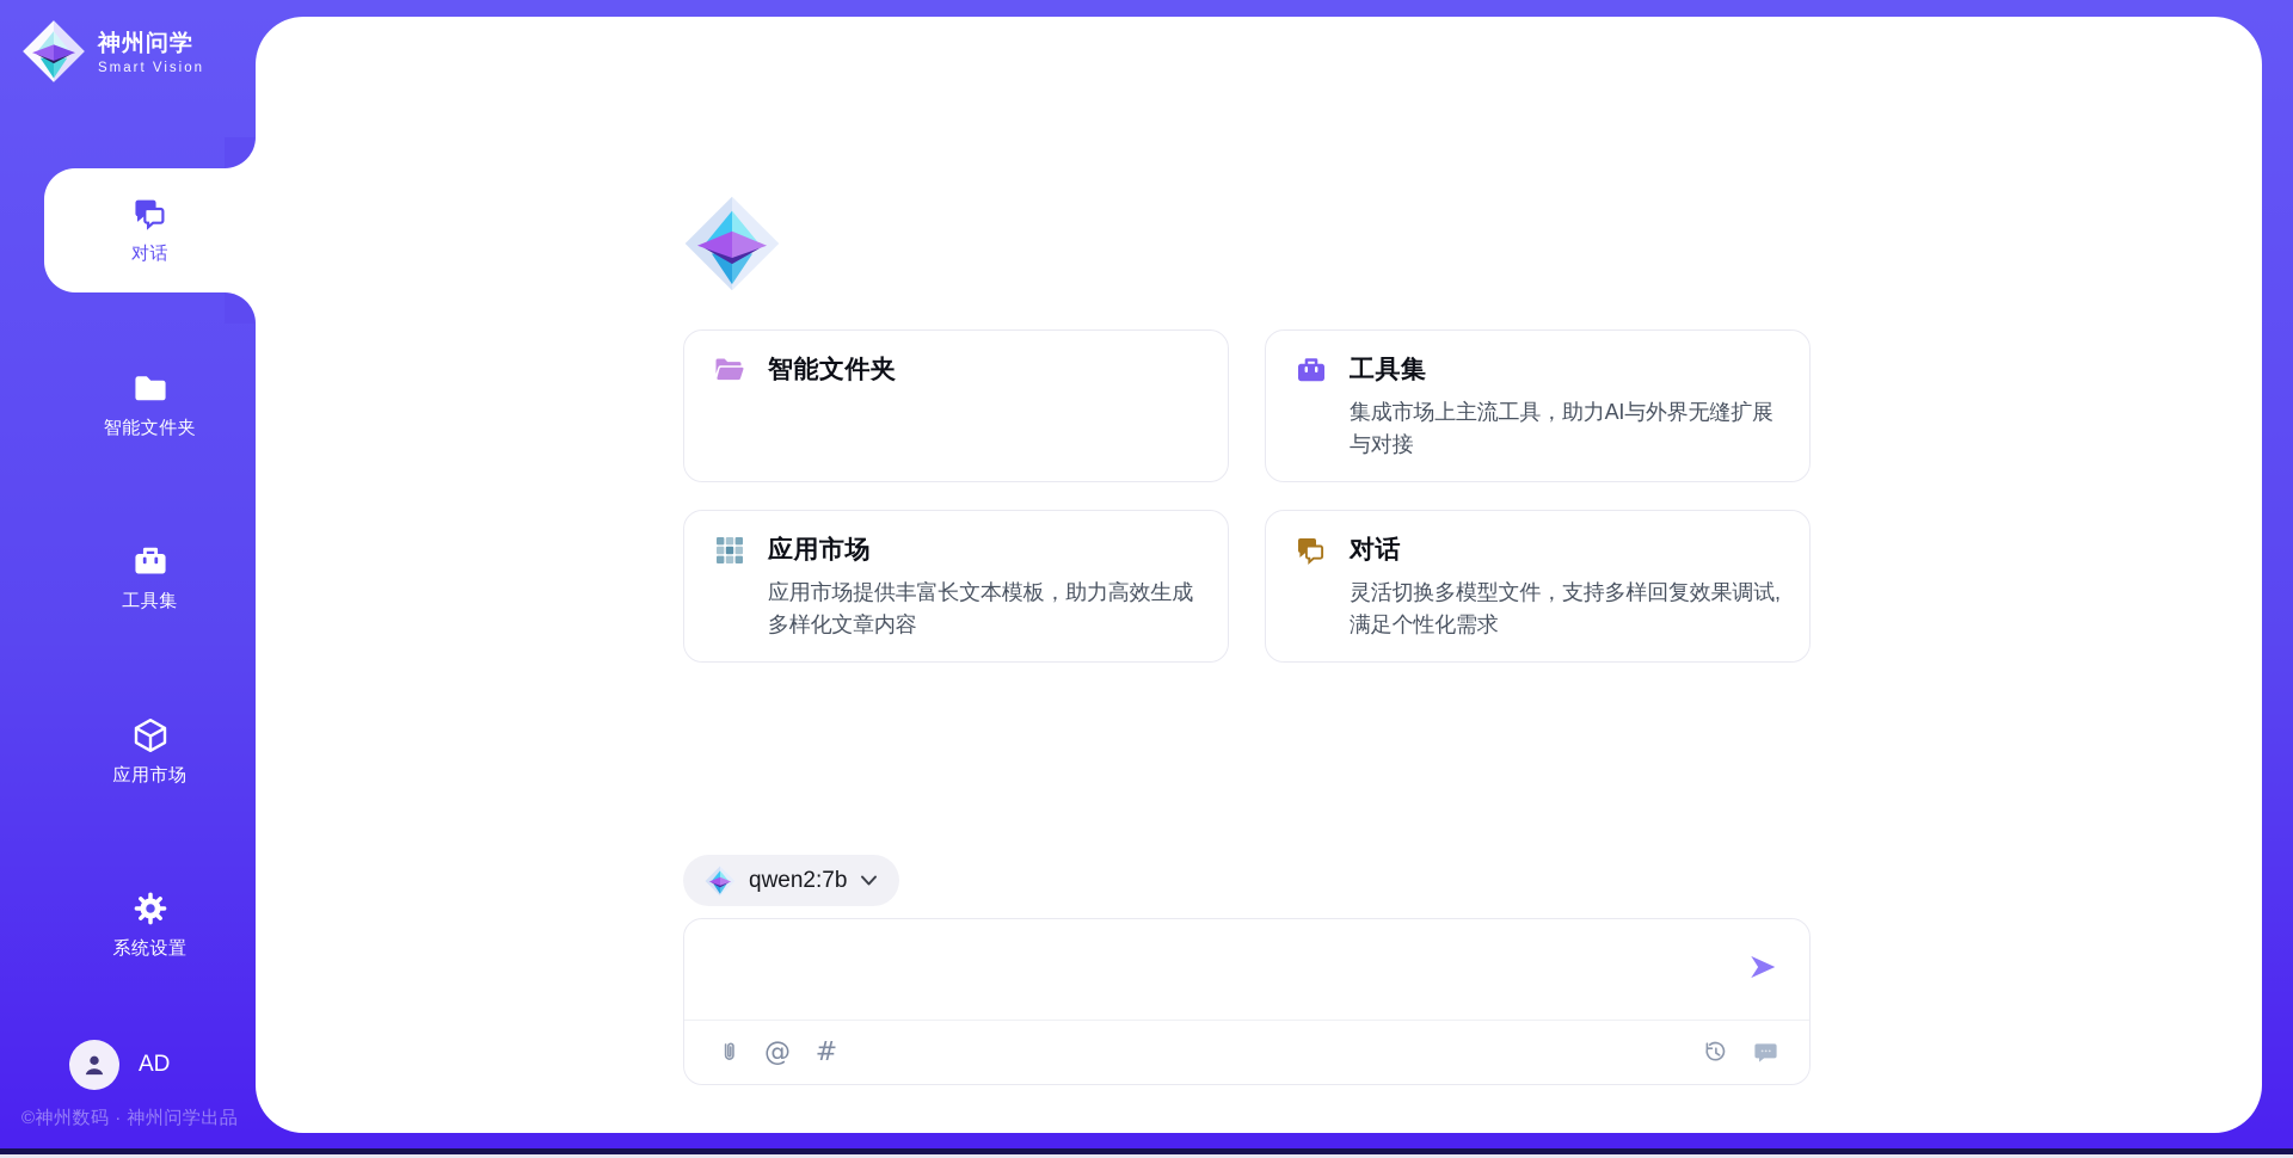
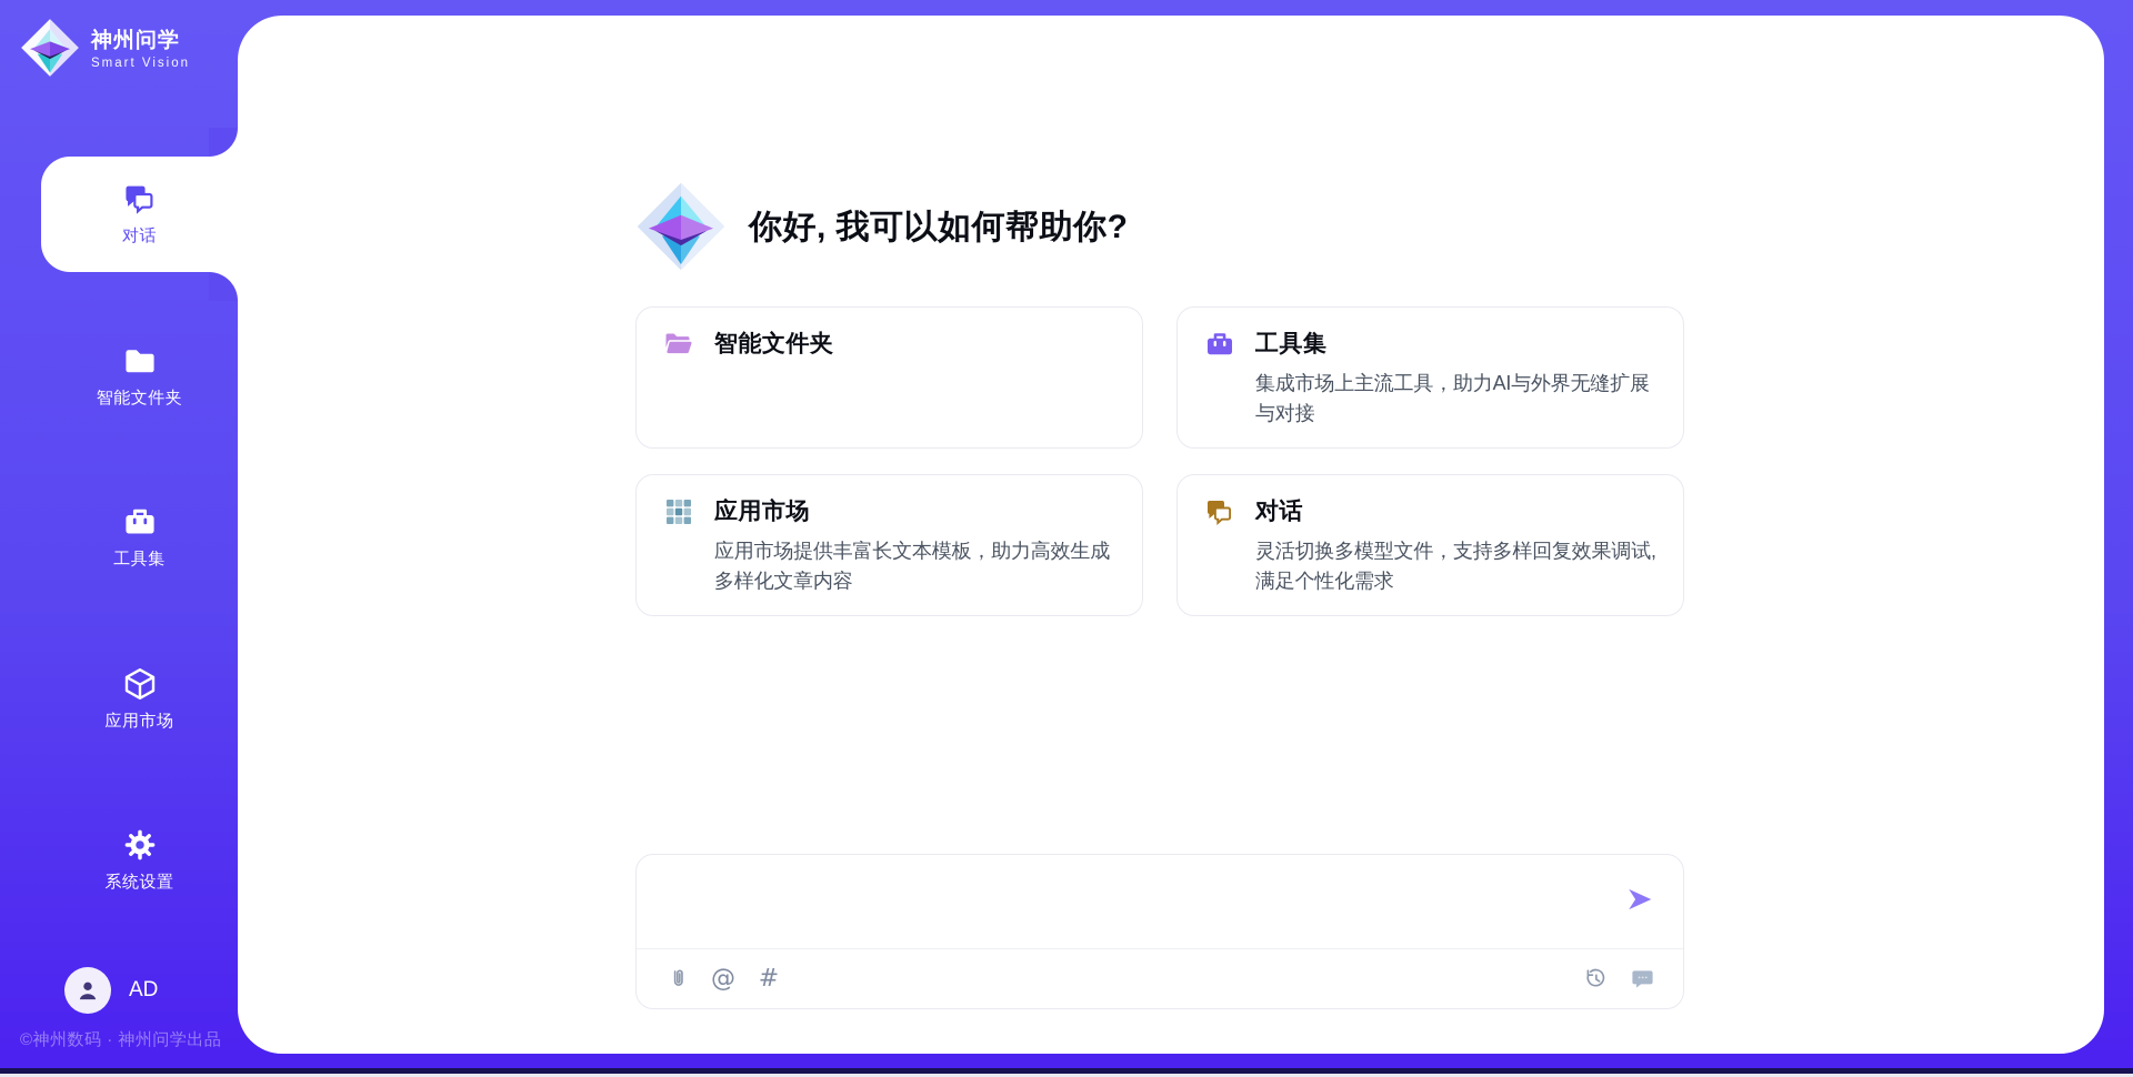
  神州问学
  Smart Vision
  对话
  智能文件夹
  工具集
  应用市场
  系统设置
  AD
  ©神州数码 · 神州问学出品
+ 你好, 我可以如何帮助你?
  智能文件夹
  工具集
  集成市场上主流工具，助力AI与外界无缝扩展与对接
  应用市场
  应用市场提供丰富长文本模板，助力高效生成多样化文章内容
  对话
  灵活切换多模型文件，支持多样回复效果调试, 满足个性化需求
- qwen2:7b
  @
  #
